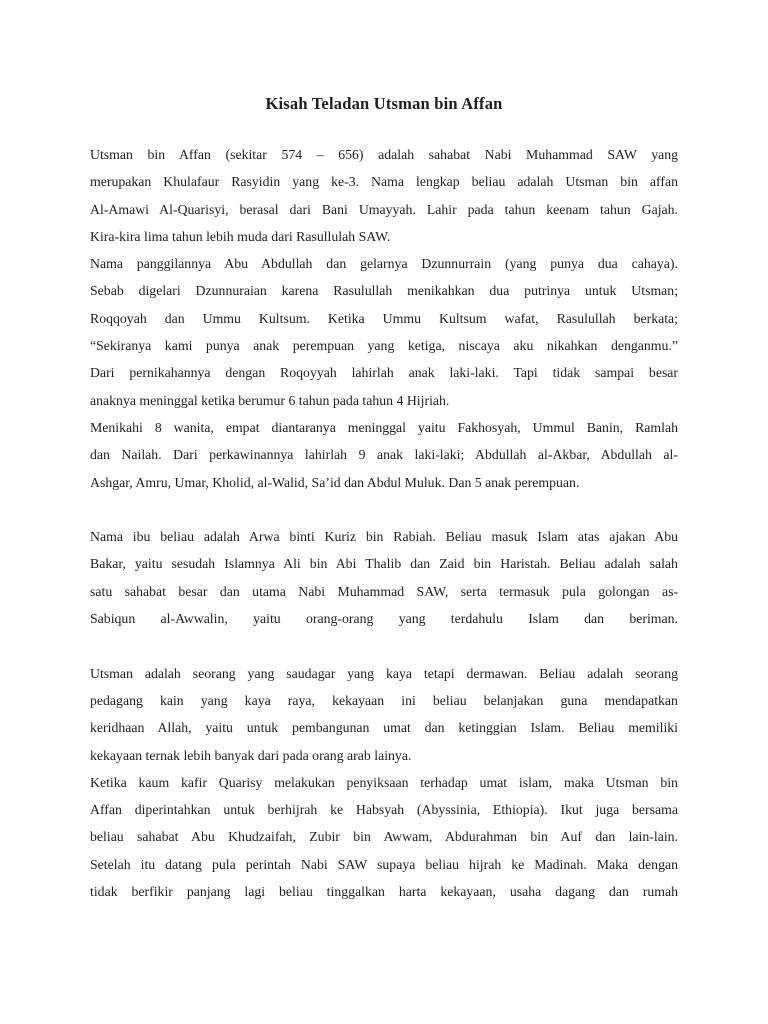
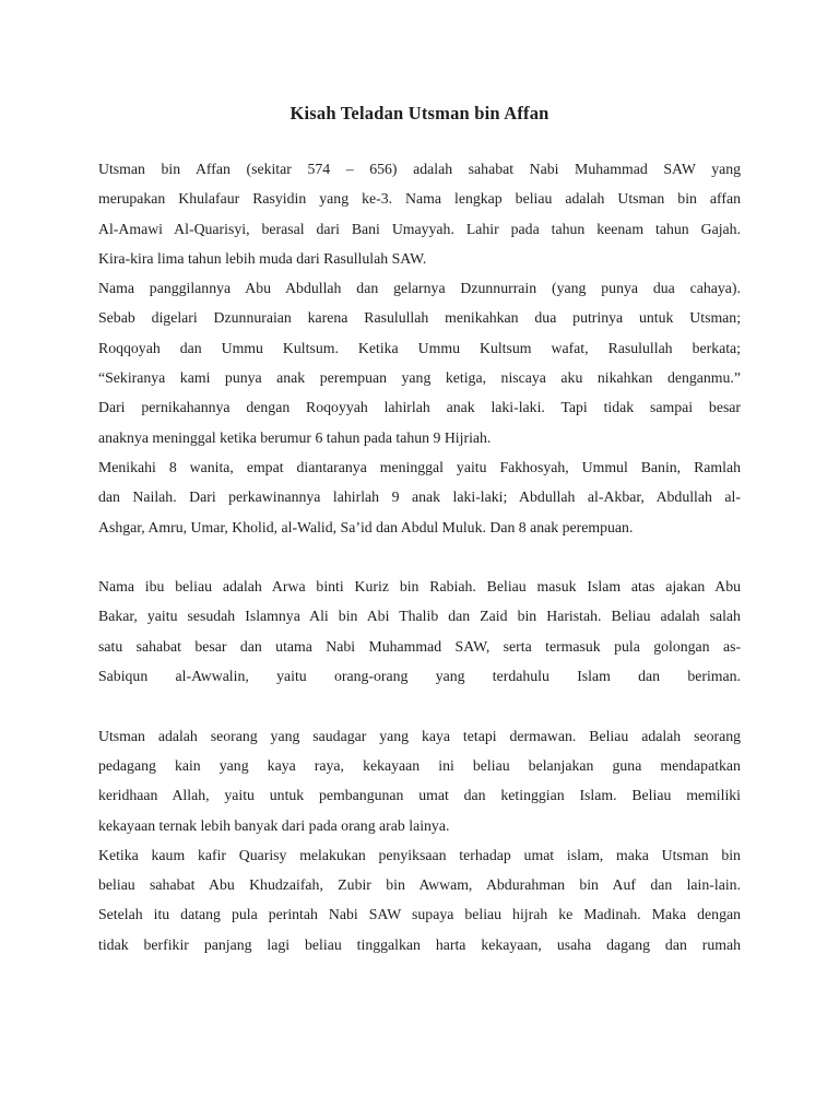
  Kisah Teladan Utsman bin Affan
  Utsman bin Affan (sekitar 574 – 656) adalah sahabat Nabi Muhammad SAW yang
  merupakan Khulafaur Rasyidin yang ke-3. Nama lengkap beliau adalah Utsman bin affan
  Al-Amawi Al-Quarisyi, berasal dari Bani Umayyah. Lahir pada tahun keenam tahun Gajah.
  Kira-kira lima tahun lebih muda dari Rasullulah SAW.
  Nama panggilannya Abu Abdullah dan gelarnya Dzunnurrain (yang punya dua cahaya).
  Sebab digelari Dzunnuraian karena Rasulullah menikahkan dua putrinya untuk Utsman;
  Roqqoyah dan Ummu Kultsum. Ketika Ummu Kultsum wafat, Rasulullah berkata;
  “Sekiranya kami punya anak perempuan yang ketiga, niscaya aku nikahkan denganmu.”
  Dari pernikahannya dengan Roqoyyah lahirlah anak laki-laki. Tapi tidak sampai besar
- anaknya meninggal ketika berumur 6 tahun pada tahun 4 Hijriah.
+ anaknya meninggal ketika berumur 6 tahun pada tahun 9 Hijriah.
  Menikahi 8 wanita, empat diantaranya meninggal yaitu Fakhosyah, Ummul Banin, Ramlah
  dan Nailah. Dari perkawinannya lahirlah 9 anak laki-laki; Abdullah al-Akbar, Abdullah al-
- Ashgar, Amru, Umar, Kholid, al-Walid, Sa’id dan Abdul Muluk. Dan 5 anak perempuan.
+ Ashgar, Amru, Umar, Kholid, al-Walid, Sa’id dan Abdul Muluk. Dan 8 anak perempuan.
  Nama ibu beliau adalah Arwa binti Kuriz bin Rabiah. Beliau masuk Islam atas ajakan Abu
  Bakar, yaitu sesudah Islamnya Ali bin Abi Thalib dan Zaid bin Haristah. Beliau adalah salah
  satu sahabat besar dan utama Nabi Muhammad SAW, serta termasuk pula golongan as-
  Sabiqun al-Awwalin, yaitu orang-orang yang terdahulu Islam dan beriman.
  Utsman adalah seorang yang saudagar yang kaya tetapi dermawan. Beliau adalah seorang
  pedagang kain yang kaya raya, kekayaan ini beliau belanjakan guna mendapatkan
  keridhaan Allah, yaitu untuk pembangunan umat dan ketinggian Islam. Beliau memiliki
  kekayaan ternak lebih banyak dari pada orang arab lainya.
  Ketika kaum kafir Quarisy melakukan penyiksaan terhadap umat islam, maka Utsman bin
- Affan diperintahkan untuk berhijrah ke Habsyah (Abyssinia, Ethiopia). Ikut juga bersama
  beliau sahabat Abu Khudzaifah, Zubir bin Awwam, Abdurahman bin Auf dan lain-lain.
  Setelah itu datang pula perintah Nabi SAW supaya beliau hijrah ke Madinah. Maka dengan
  tidak berfikir panjang lagi beliau tinggalkan harta kekayaan, usaha dagang dan rumah
